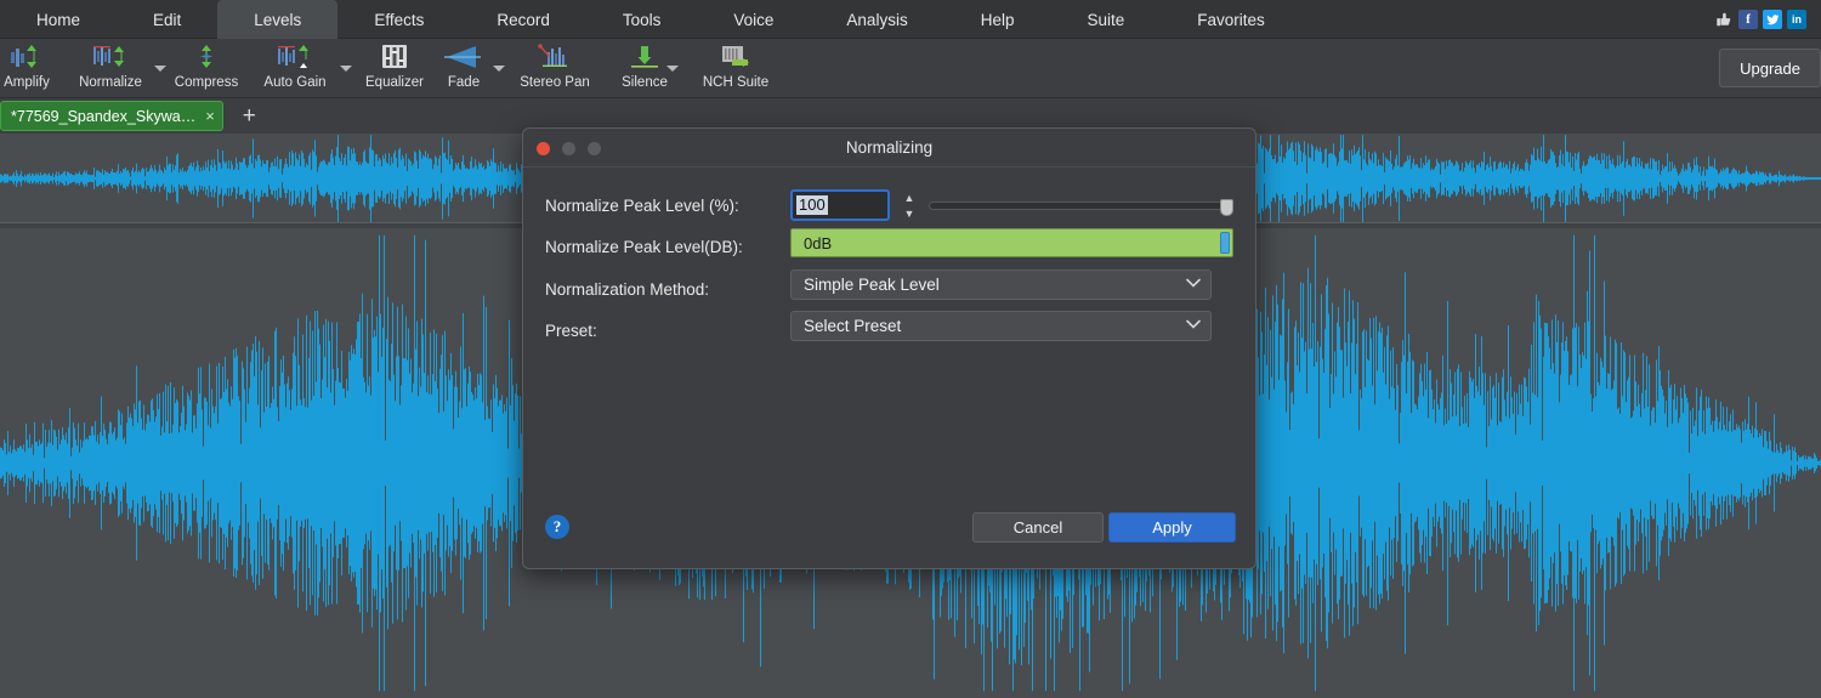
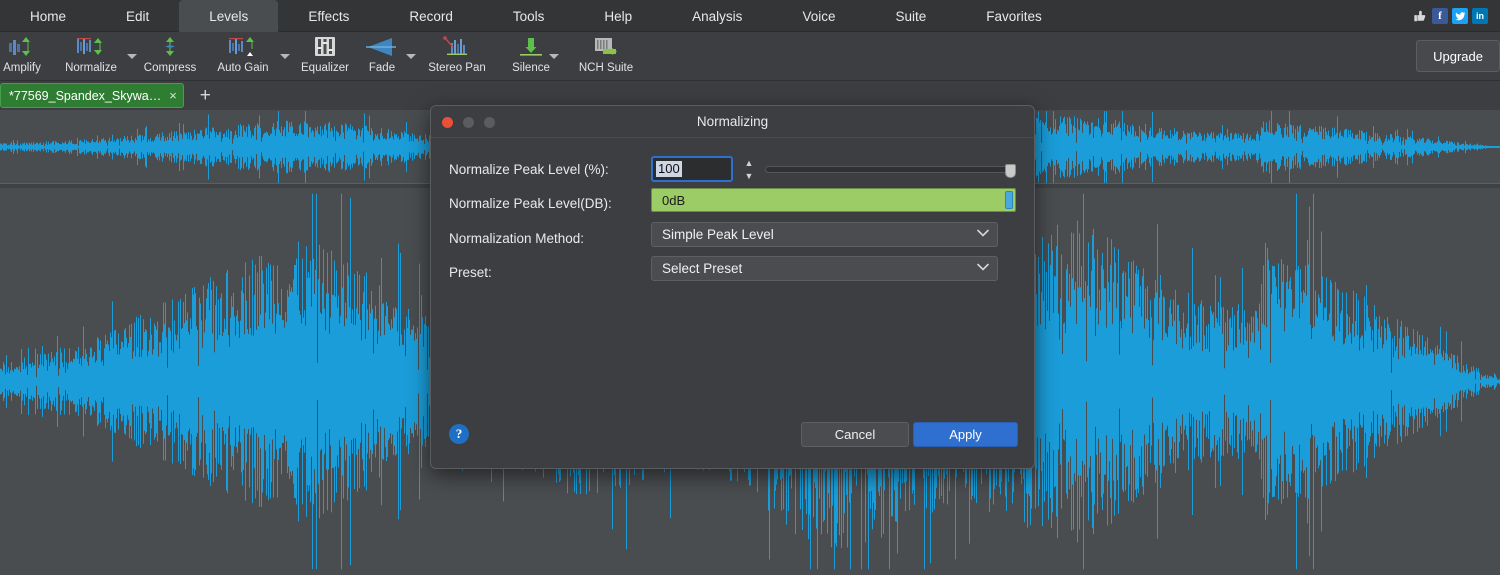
  Home
  Edit
  Levels
  Effects
  Record
  Tools
- Voice
+ Help
  Analysis
- Help
+ Voice
  Suite
  Favorites
  f
  in
  Amplify
  Normalize
  Compress
  Auto Gain
  Equalizer
  Fade
  Stereo Pan
  Silence
  NCH Suite
  Upgrade
  *77569_Spandex_Skywa…
  ×
  +
  Normalizing
  Normalize Peak Level (%):
  100
  ▲
  ▼
  Normalize Peak Level(DB):
  0dB
  Normalization Method:
  Simple Peak Level
  Preset:
  Select Preset
  ?
  Cancel
  Apply
